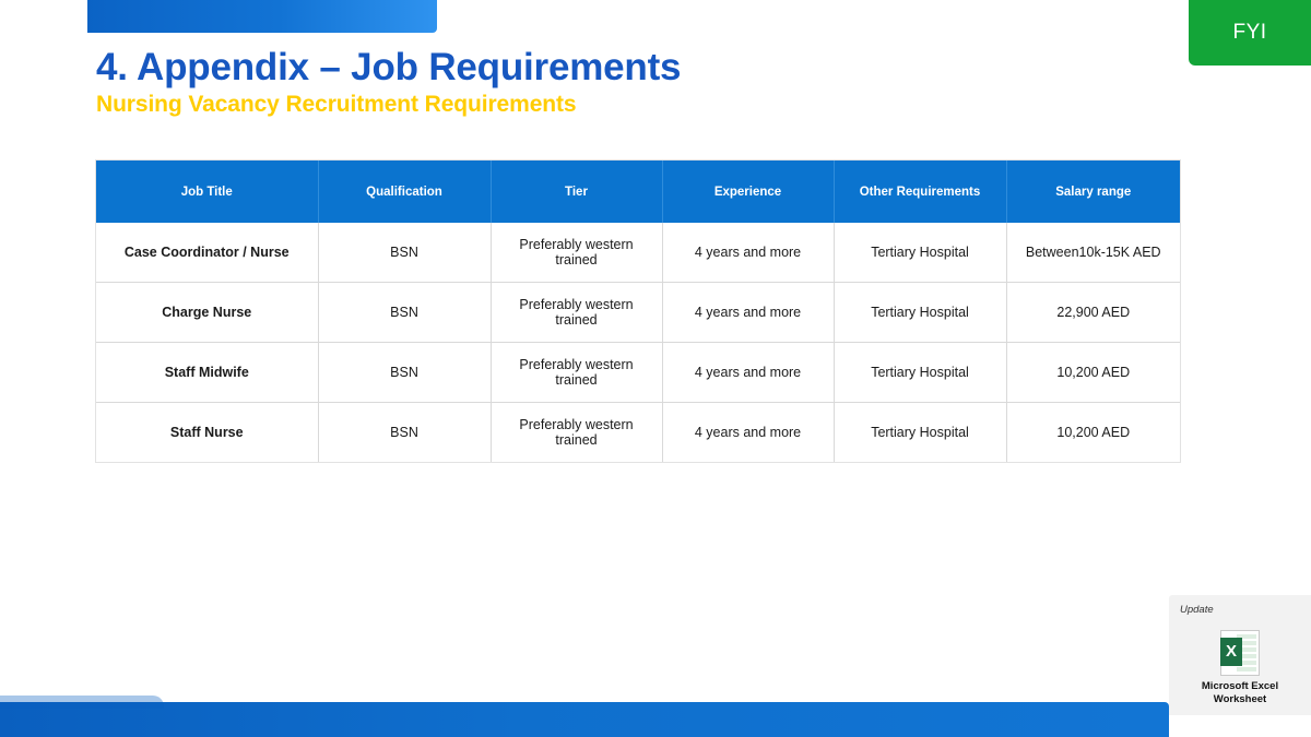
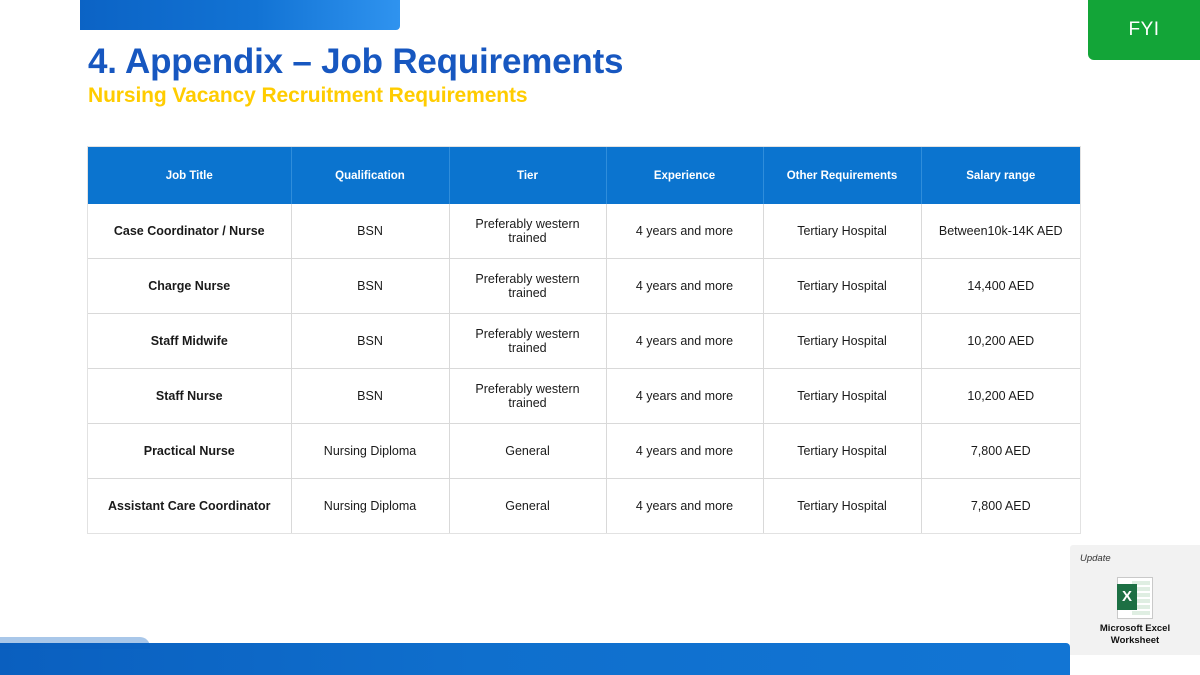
  FYI
  4. Appendix – Job Requirements
  Nursing Vacancy Recruitment Requirements
  Job Title	Qualification	Tier	Experience	Other Requirements	Salary range
- Case Coordinator / Nurse	BSN	Preferably western trained	4 years and more	Tertiary Hospital	Between10k-15K AED
+ Case Coordinator / Nurse	BSN	Preferably western trained	4 years and more	Tertiary Hospital	Between10k-14K AED
- Charge Nurse	BSN	Preferably western trained	4 years and more	Tertiary Hospital	22,900 AED
+ Charge Nurse	BSN	Preferably western trained	4 years and more	Tertiary Hospital	14,400 AED
  Staff Midwife	BSN	Preferably western trained	4 years and more	Tertiary Hospital	10,200 AED
  Staff Nurse	BSN	Preferably western trained	4 years and more	Tertiary Hospital	10,200 AED
+ Practical Nurse	Nursing Diploma	General	4 years and more	Tertiary Hospital	7,800 AED
+ Assistant Care Coordinator	Nursing Diploma	General	4 years and more	Tertiary Hospital	7,800 AED
  Update
  X
  Microsoft Excel
  Worksheet
